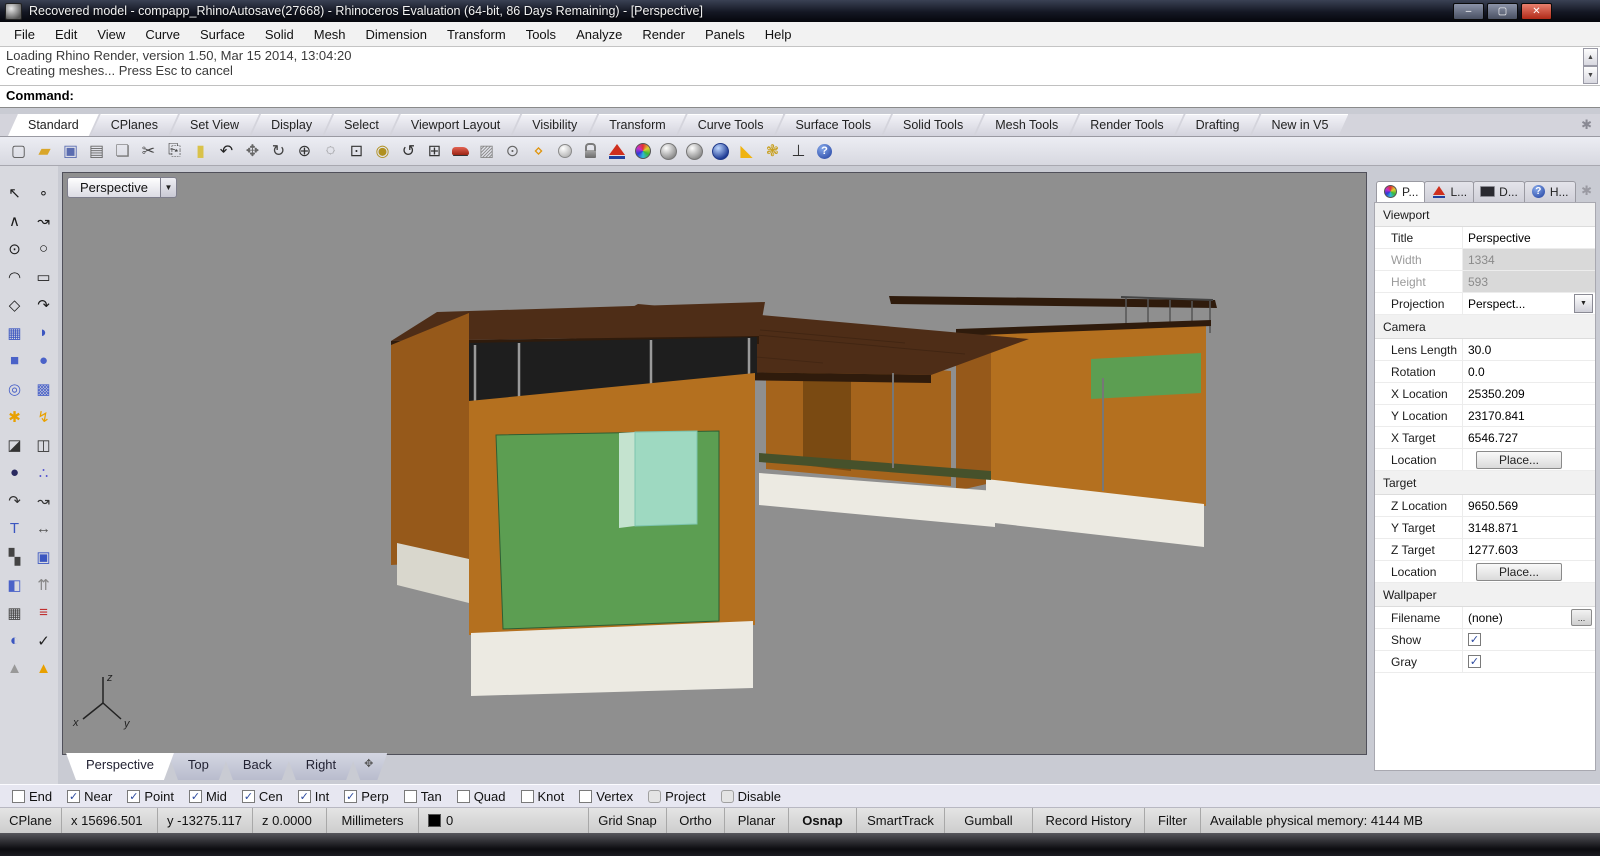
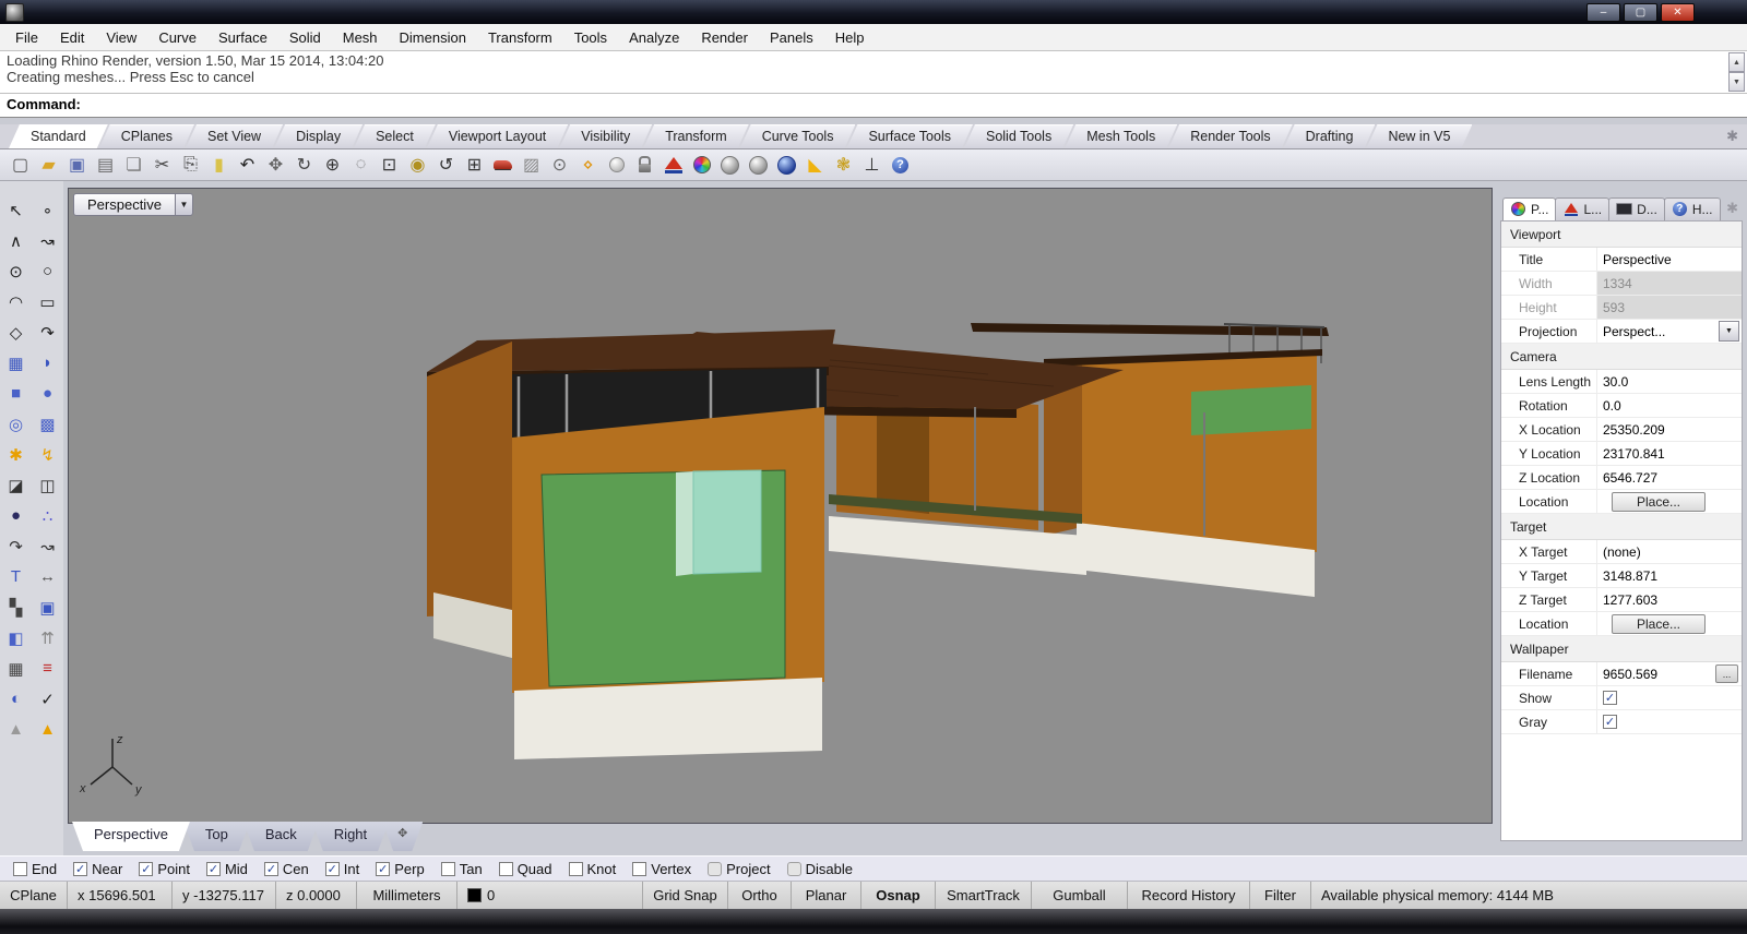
- Recovered model - compapp_RhinoAutosave(27668) - Rhinoceros Evaluation (64-bit, 86 Days Remaining) - [Perspective]
  –
  ▢
  ✕
  File
  Edit
  View
  Curve
  Surface
  Solid
  Mesh
  Dimension
  Transform
  Tools
  Analyze
  Render
  Panels
  Help
  Loading Rhino Render, version 1.50, Mar 15 2014, 13:04:20
  Creating meshes... Press Esc to cancel
  Command:
  Standard
  CPlanes
  Set View
  Display
  Select
  Viewport Layout
  Visibility
  Transform
  Curve Tools
  Surface Tools
  Solid Tools
  Mesh Tools
  Render Tools
  Drafting
  New in V5
  ✱
  ▢
  ▰
  ▣
  ▤
  ❏
  ✂
  ⎘
  ▮
  ↶
  ✥
  ↻
  ⊕
  ◌
  ⊡
  ◉
  ↺
  ⊞
  ▨
  ⊙
  ⋄
  ◣
  ❃
  ⊥
  ↖
  ∘
  ∧
  ↝
  ⊙
  ○
  ◠
  ▭
  ◇
  ↷
  ▦
  ◗
  ■
  ●
  ◎
  ▩
  ✱
  ↯
  ◪
  ◫
  ●
  ∴
  ↷
  ↝
  T
  ↔
  ▚
  ▣
  ◧
  ⇈
  ▦
  ≡
  ◐
  ✓
  ▲
  ▲
  Perspective
  ▼
  z
  x
  y
  Perspective
  Top
  Back
  Right
  ✥
  P...
  L...
  D...
  H...
  ✱
  Viewport
  Title
  Perspective
  Width
  1334
  Height
  593
  Projection
  Perspect...
  Camera
  Lens Length
  30.0
  Rotation
  0.0
  X Location
  25350.209
  Y Location
  23170.841
- X Target
+ Z Location
  6546.727
  Location
  Place...
  Target
- Z Location
+ X Target
- 9650.569
+ (none)
  Y Target
  3148.871
  Z Target
  1277.603
  Location
  Place...
  Wallpaper
  Filename
- (none)
+ 9650.569
  ...
  Show
  ✓
  Gray
  ✓
  End
  ✓
  Near
  ✓
  Point
  ✓
  Mid
  ✓
  Cen
  ✓
  Int
  ✓
  Perp
  Tan
  Quad
  Knot
  Vertex
  Project
  Disable
  CPlane
  x 15696.501
  y -13275.117
  z 0.0000
  Millimeters
  0
  Grid Snap
  Ortho
  Planar
  Osnap
  SmartTrack
  Gumball
  Record History
  Filter
  Available physical memory: 4144 MB
